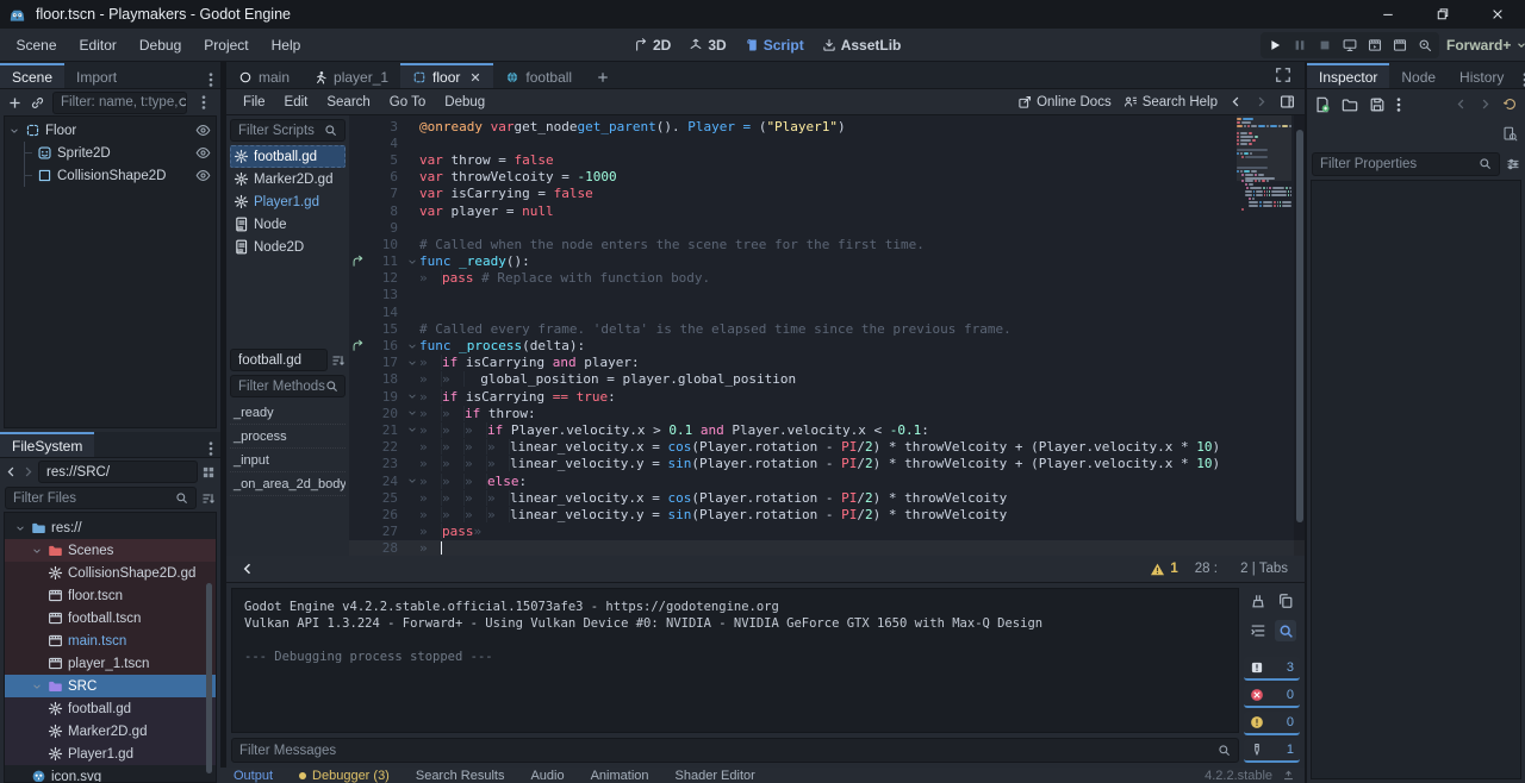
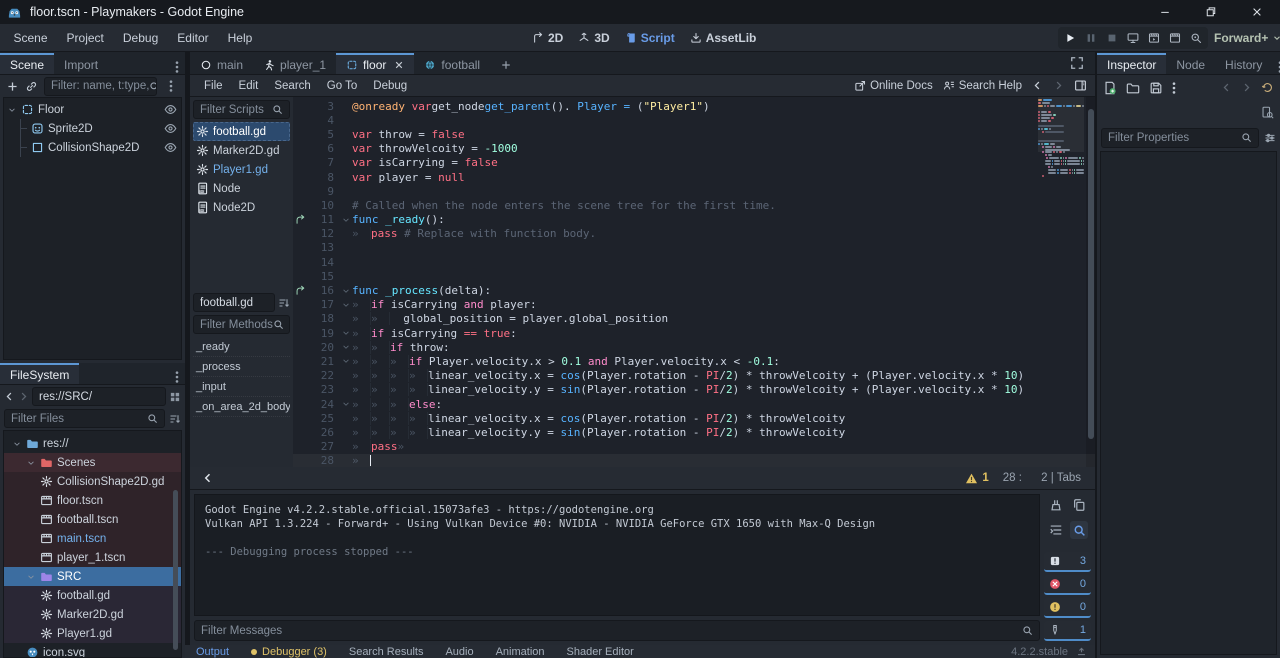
  floor.tscn - Playmakers - Godot Engine
  Scene
- Editor
+ Project
  Debug
- Project
+ Editor
  Help
  2D
  3D
  Script
  AssetLib
  Forward+
  Scene
  Import
  Filter: name, t:type,
  Floor
  Sprite2D
  CollisionShape2D
  FileSystem
  res://SRC/
  Filter Files
  res://
  Scenes
  CollisionShape2D.gd
  floor.tscn
  football.tscn
  main.tscn
  player_1.tscn
  SRC
  football.gd
  Marker2D.gd
  Player1.gd
  icon.svg
  main
  player_1
  floor
  football
  File
  Edit
  Search
  Go To
  Debug
  Online Docs
  Search Help
  Filter Scripts
  football.gd
  Marker2D.gd
  Player1.gd
  Node
  Node2D
  football.gd
  Filter Methods
  _ready
  _process
  _input
  _on_area_2d_body
  3
  @onready
  var
  get_node
  get_parent
  ().
  Player =
  (
  "Player1"
  )
  4
  5
  var
  throw =
  false
  6
  var
  throwVelcoity =
  -1000
  7
  var
  isCarrying =
  false
  8
  var
  player =
  null
  9
  10
  # Called when the node enters the scene tree for the first time.
  11
  func
  _ready
  ():
  12
  »
  pass
  # Replace with function body.
  13
  14
  15
- # Called every frame. 'delta' is the elapsed time since the previous frame.
  16
  func
  _process
  (delta):
  17
  »
  if
  isCarrying
  and
  player:
  18
  »
  »
  global_position = player.global_position
  19
  »
  if
  isCarrying
  ==
  true
  :
  20
  »
  »
  if
  throw:
  21
  »
  »
  »
  if
  Player.velocity.x >
  0.1
  and
  Player.velocity.x <
  -0.1
  :
  22
  »
  »
  »
  »
  linear_velocity.x =
  cos
  (Player.rotation -
  PI
  /
  2
  ) * throwVelcoity + (Player.velocity.x *
  10
  )
  23
  »
  »
  »
  »
  linear_velocity.y =
  sin
  (Player.rotation -
  PI
  /
  2
  ) * throwVelcoity + (Player.velocity.x *
  10
  )
  24
  »
  »
  »
  else
  :
  25
  »
  »
  »
  »
  linear_velocity.x =
  cos
  (Player.rotation -
  PI
  /
  2
  ) * throwVelcoity
  26
  »
  »
  »
  »
  linear_velocity.y =
  sin
  (Player.rotation -
  PI
  /
  2
  ) * throwVelcoity
  27
  »
  pass
  »
  28
  »
  1
  28 : 2 | Tabs
  Godot Engine v4.2.2.stable.official.15073afe3 - https://godotengine.org
  Vulkan API 1.3.224 - Forward+ - Using Vulkan Device #0: NVIDIA - NVIDIA GeForce GTX 1650 with Max-Q Design
  --- Debugging process stopped ---
  3
  0
  0
  1
  Filter Messages
  Output
  Debugger (3)
  Search Results
  Audio
  Animation
  Shader Editor
  4.2.2.stable
  Inspector
  Node
  History
  Filter Properties
